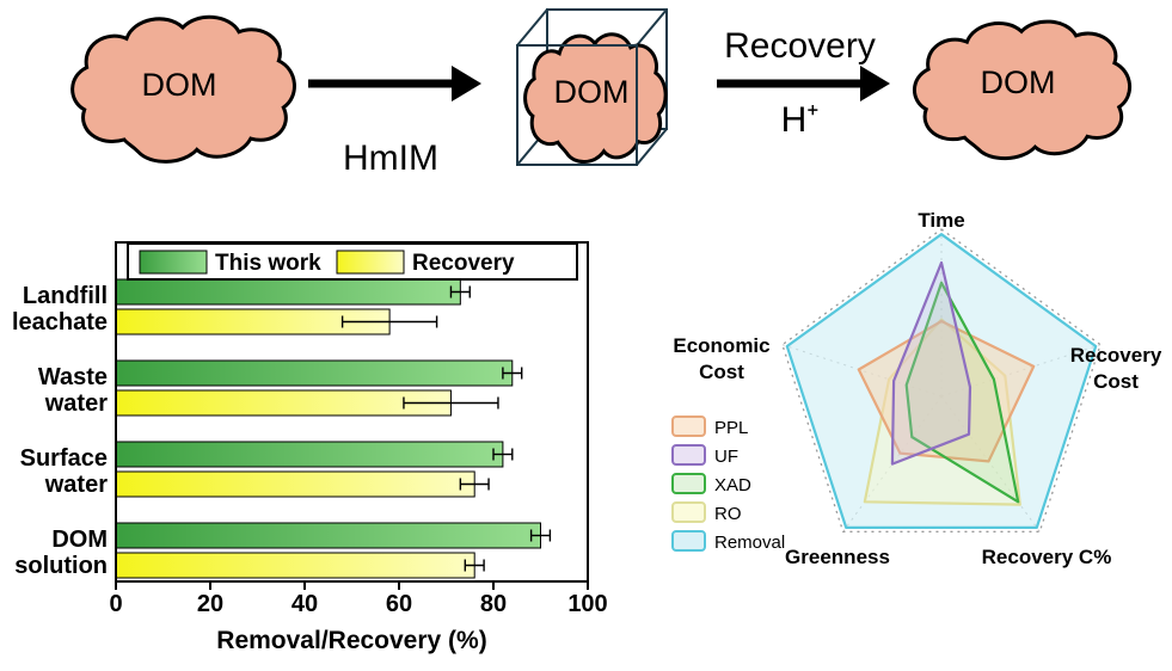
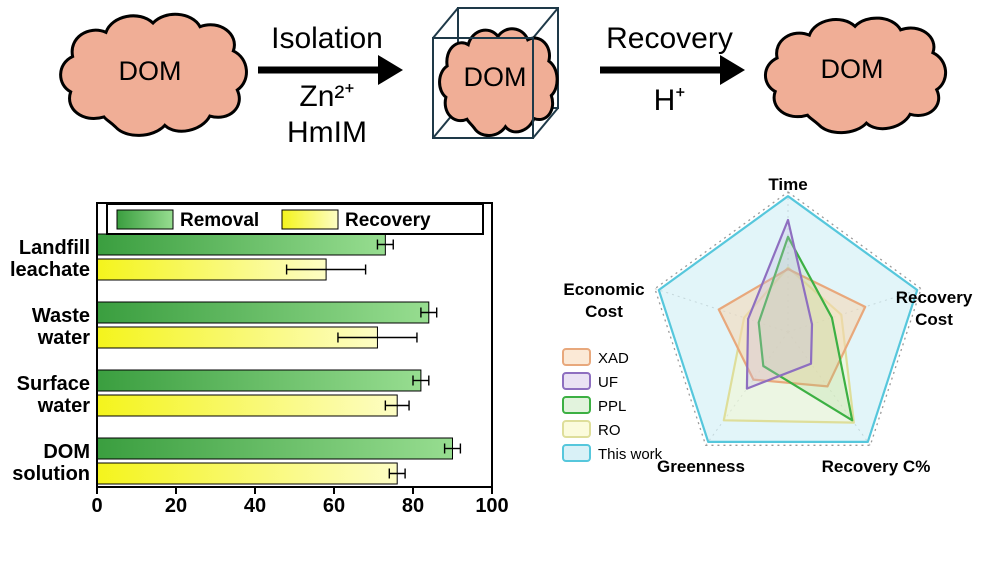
  Landfill
  leachate
  Waste
  water
  Surface
  water
  DOM
  solution
  0
  20
  40
  60
  80
  100
- Removal/Recovery (%)
- This work
+ Removal
  Recovery
  Time
  Recovery
  Cost
  Recovery C%
  Greenness
  Economic
  Cost
- PPL
+ XAD
  UF
- XAD
+ PPL
  RO
- Removal
+ This work
  DOM
  DOM
  DOM
+ Isolation
+ Zn²⁺
  HmIM
  Recovery
  H⁺
